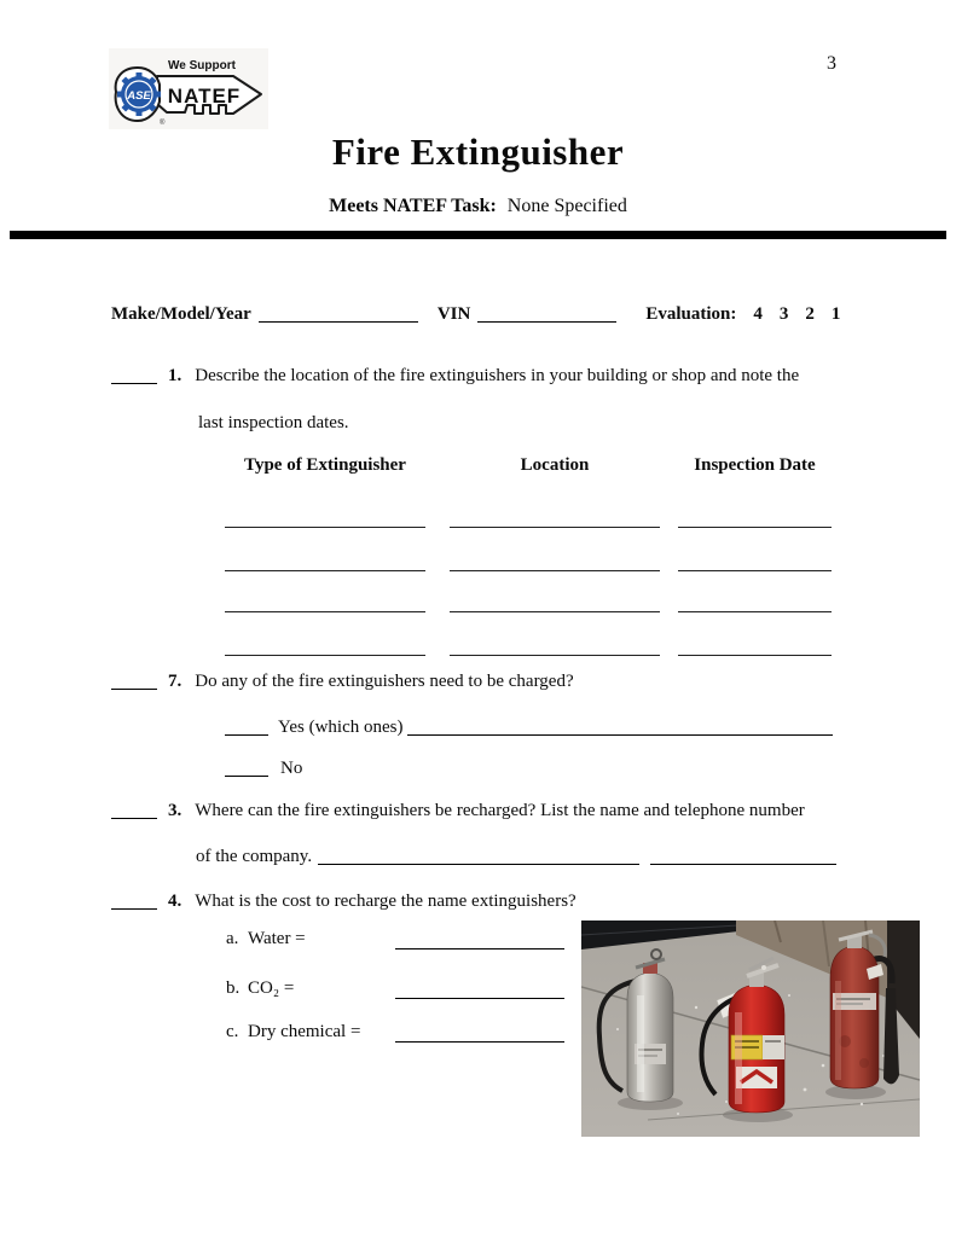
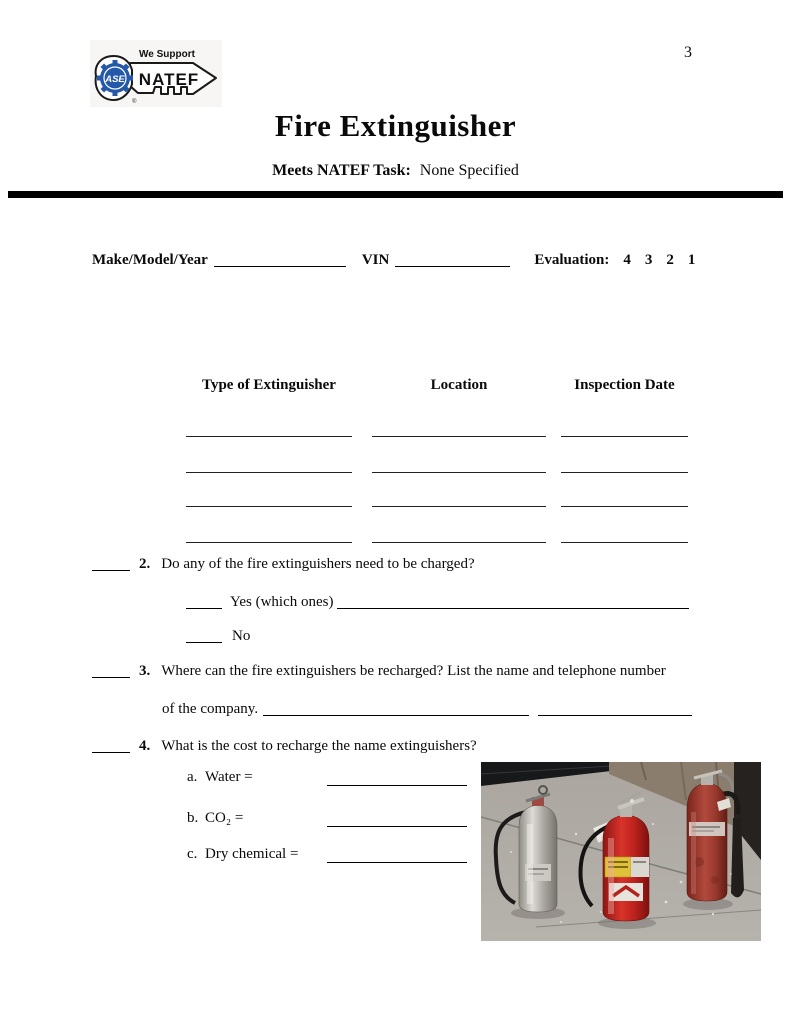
  ASE
  We Support
  NATEF
  3
  Fire Extinguisher
  Meets NATEF Task: None Specified
  Make/Model/Year VIN Evaluation: 4 3 2 1
- 1. Describe the location of the fire extinguishers in your building or shop and note the
- last inspection dates.
  Type of Extinguisher Location Inspection Date
- 7. Do any of the fire extinguishers need to be charged?
+ 2. Do any of the fire extinguishers need to be charged?
  Yes (which ones)
  No
  3. Where can the fire extinguishers be recharged? List the name and telephone number
  of the company.
  4. What is the cost to recharge the name extinguishers?
  a. Water =
  b. CO₂ =
  c. Dry chemical =
